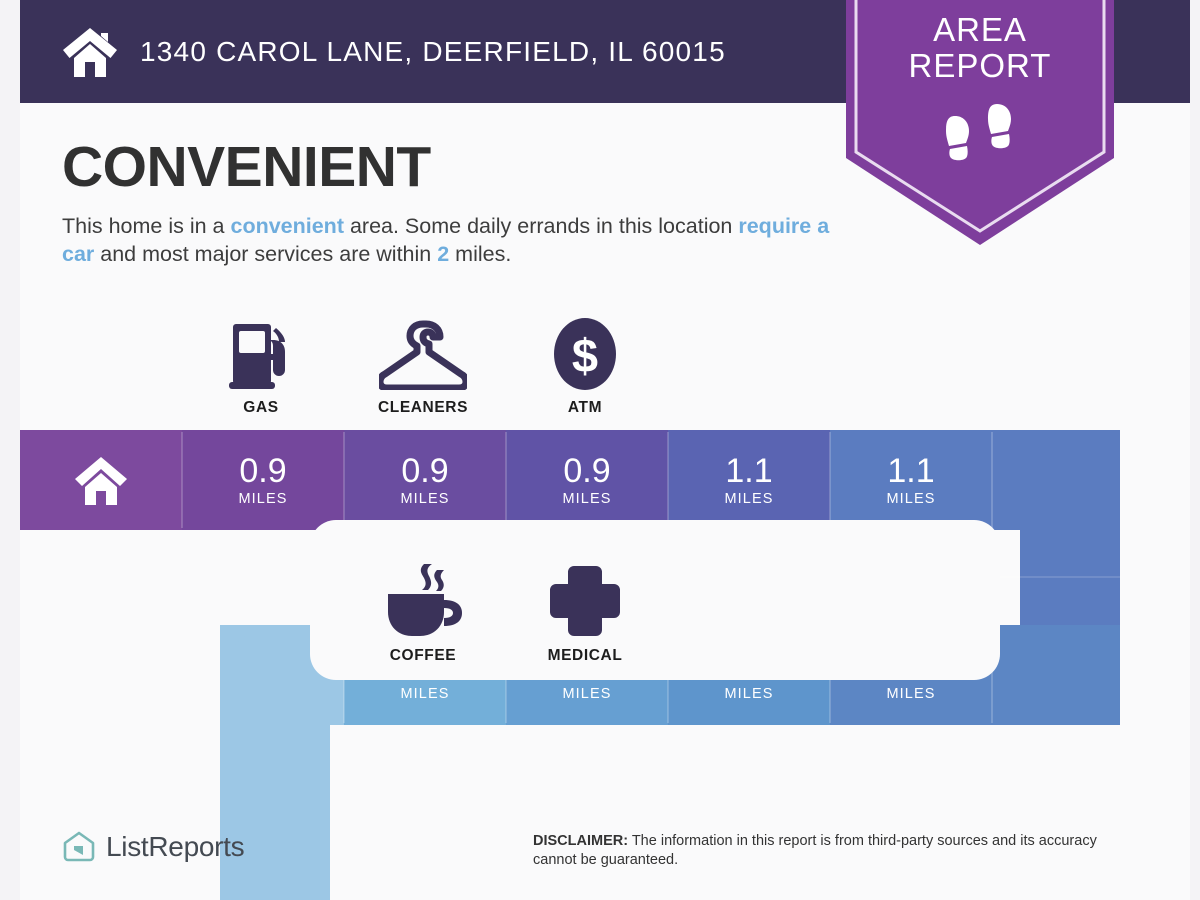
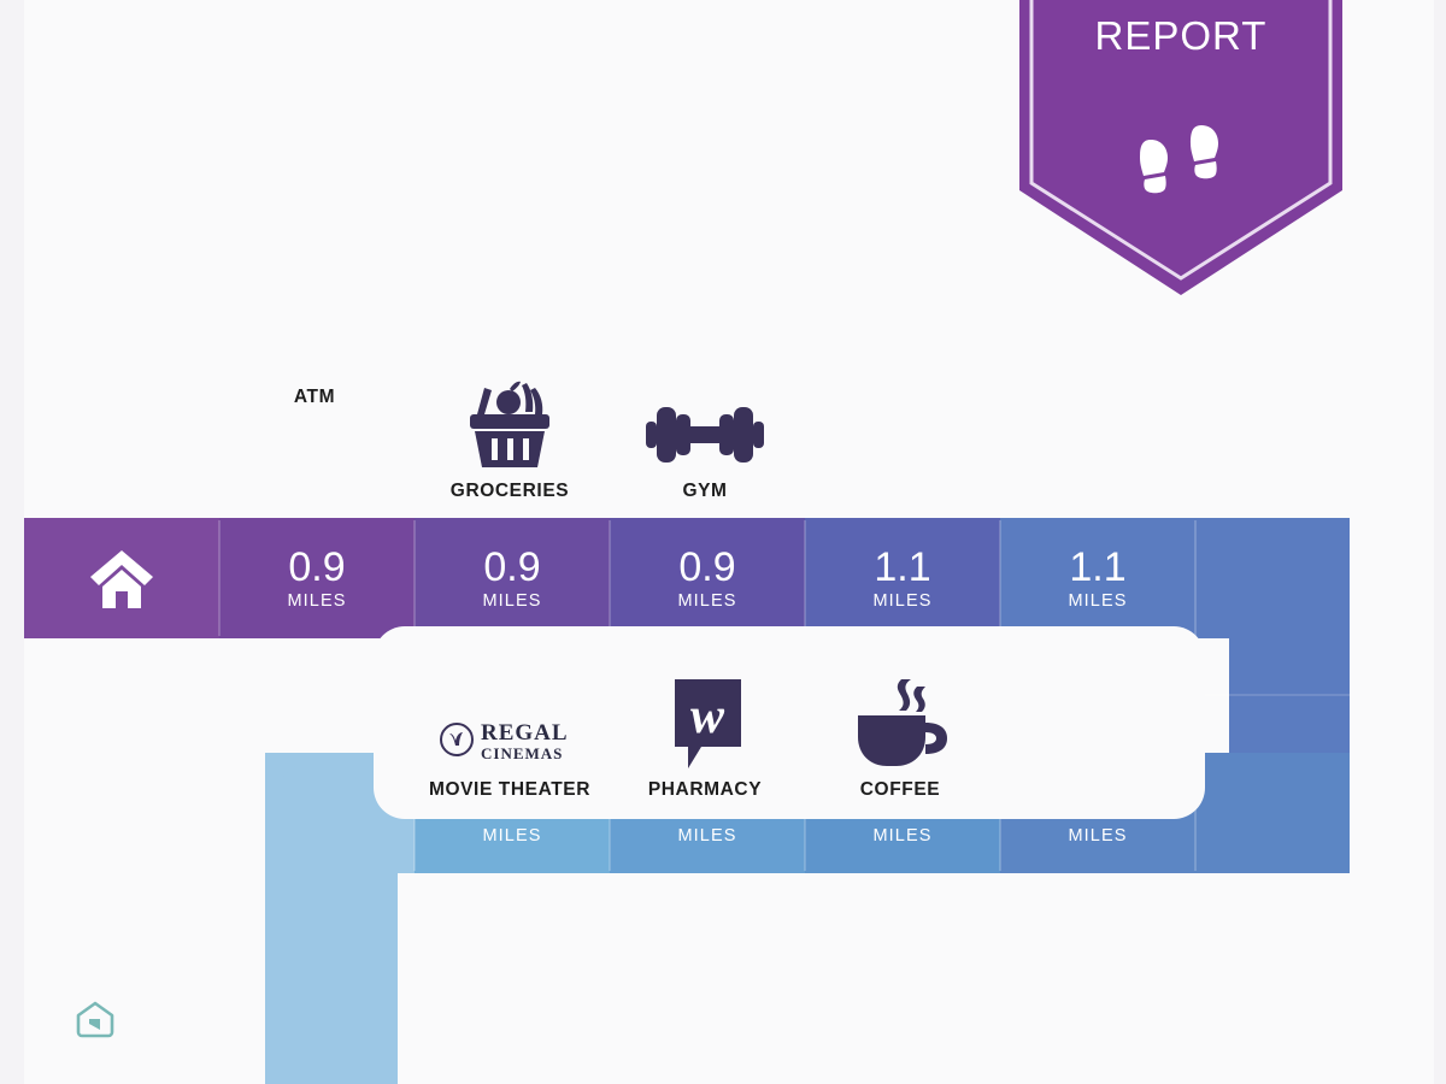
  0.9
  MILES
  0.9
  MILES
  0.9
  MILES
  1.1
  MILES
  1.1
  MILES
  MILES
  MILES
  MILES
  MILES
- 1340 CAROL LANE, DEERFIELD, IL 60015
- AREA
  REPORT
- CONVENIENT
- This home is in a convenient area. Some daily errands in this location require a car and most major services are within 2 miles.
- GAS
- CLEANERS
- $
  ATM
+ GROCERIES
+ GYM
+ REGAL
+ CINEMAS
+ MOVIE THEATER
+ w
+ PHARMACY
  COFFEE
- MEDICAL
- ListReports
- DISCLAIMER: The information in this report is from third-party sources and its accuracy cannot be guaranteed.
